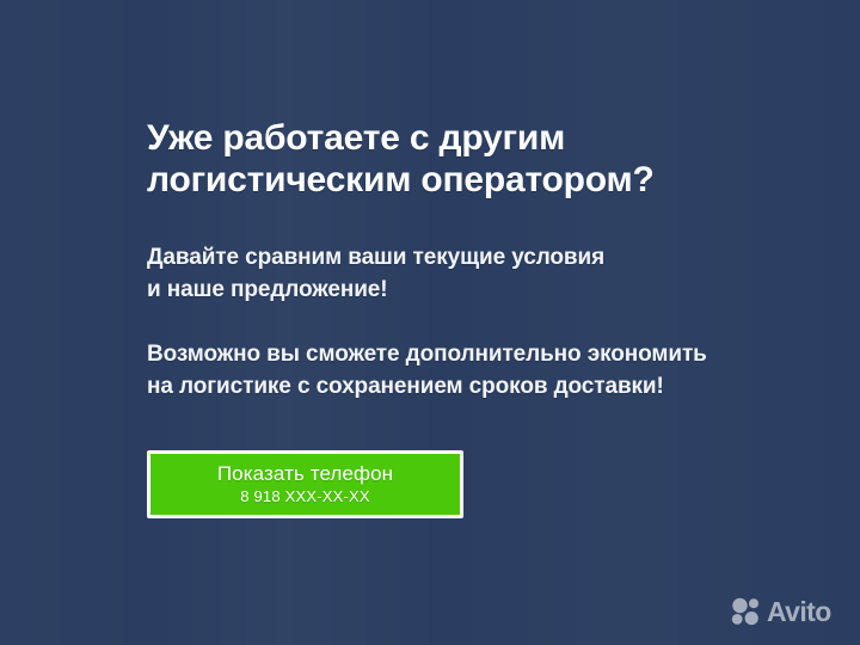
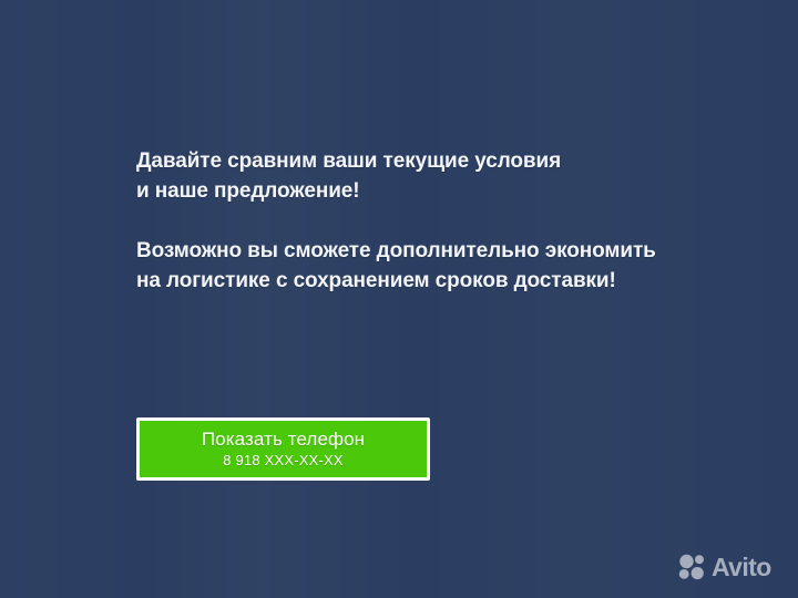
- Уже работаете с другим
- логистическим оператором?
  Давайте сравним ваши текущие условия
  и наше предложение!
  Возможно вы сможете дополнительно экономить
  на логистике с сохранением сроков доставки!
  Показать телефон
  8 918 XXX-XX-XX
  Avito
